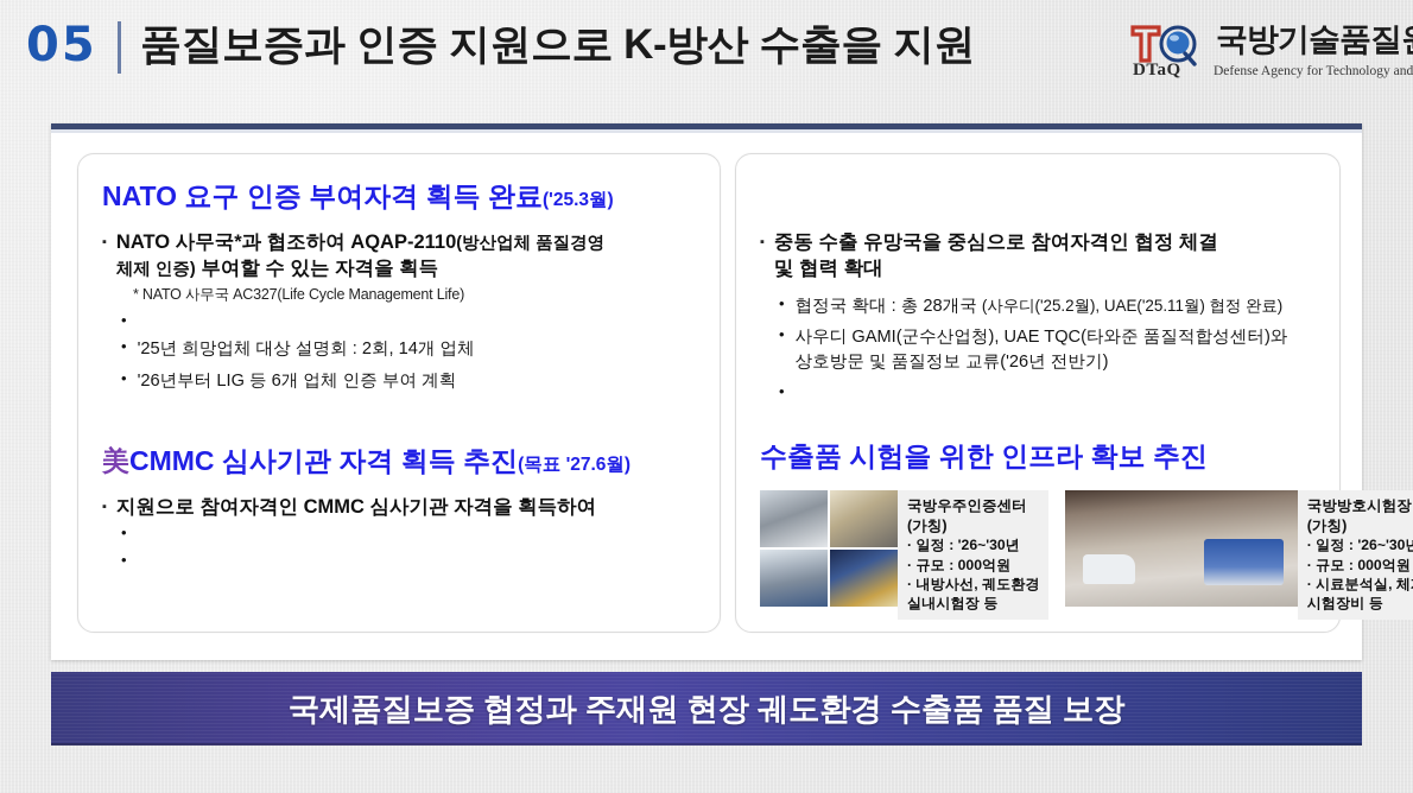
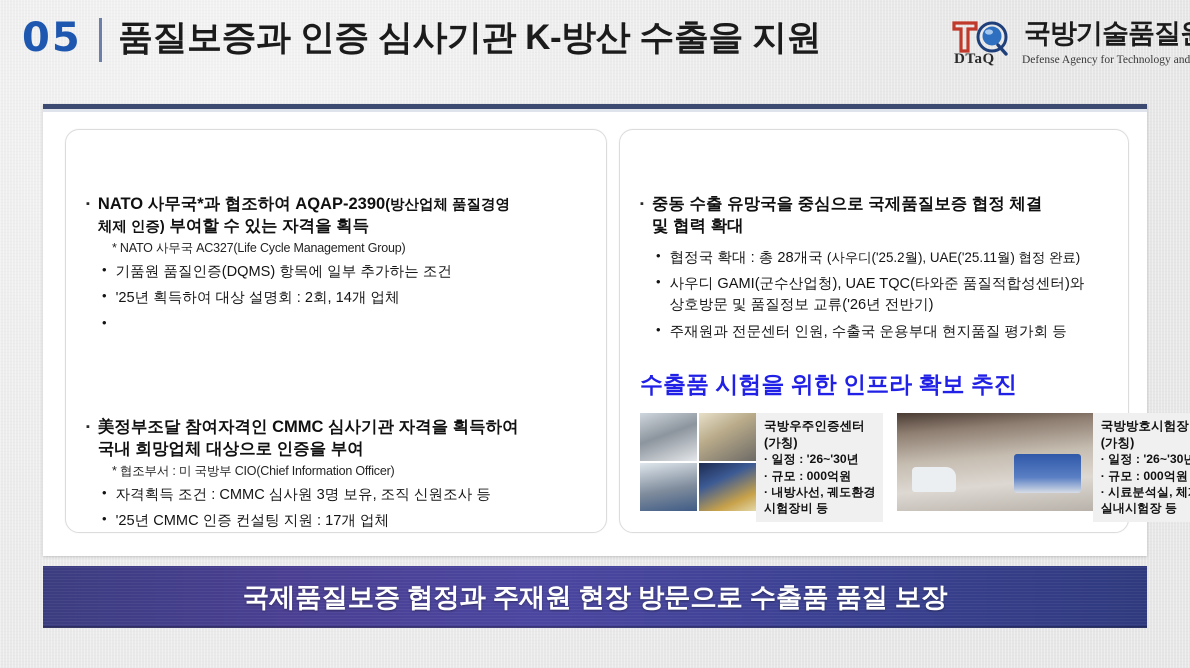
  05
- 품질보증과 인증 지원으로 K-방산 수출을 지원
+ 품질보증과 인증 심사기관 K-방산 수출을 지원
  국방기술품질
  DTaQ
  Defense Agency for Technology and
- NATO 요구 인증 부여자격 획득 완료('25.3월)
  ▪
- NATO 사무국*과 협조하여 AQAP-2110(방산업체 품질경영
+ NATO 사무국*과 협조하여 AQAP-2390(방산업체 품질경영
  체제 인증) 부여할 수 있는 자격을 획득
- * NATO 사무국 AC327(Life Cycle Management Life)
+ * NATO 사무국 AC327(Life Cycle Management Group)
  •
+ 기품원 품질인증(DQMS) 항목에 일부 추가하는 조건
  •
- '25년 희망업체 대상 설명회 : 2회, 14개 업체
+ '25년 획득하여 대상 설명회 : 2회, 14개 업체
  •
- '26년부터 LIG 등 6개 업체 인증 부여 계획
- 美CMMC 심사기관 자격 획득 추진(목표 '27.6월)
  ▪
- 지원으로 참여자격인 CMMC 심사기관 자격을 획득하여
+ 美정부조달 참여자격인 CMMC 심사기관 자격을 획득하여
+ 국내 희망업체 대상으로 인증을 부여
+ * 협조부서 : 미 국방부 CIO(Chief Information Officer)
  •
+ 자격획득 조건 : CMMC 심사원 3명 보유, 조직 신원조사 등
  •
+ '25년 CMMC 인증 컨설팅 지원 : 17개 업체
  ▪
- 중동 수출 유망국을 중심으로 참여자격인 협정 체결
+ 중동 수출 유망국을 중심으로 국제품질보증 협정 체결
  및 협력 확대
  •
  협정국 확대 : 총 28개국 (사우디('25.2월), UAE('25.11월) 협정 완료)
  •
  사우디 GAMI(군수산업청), UAE TQC(타와준 품질적합성센터)와
  상호방문 및 품질정보 교류('26년 전반기)
  •
+ 주재원과 전문센터 인원, 수출국 운용부대 현지품질 평가회 등
  수출품 시험을 위한 인프라 확보 추진
  국방우주인증센터
  (가칭)
  · 일정 : '26~'30년
  · 규모 : 000억원
  · 내방사선, 궤도환경
- 실내시험장 등
+ 시험장비 등
  국방방호시험장
  (가칭)
  · 일정 : '26~'30년
  · 규모 : 000억원
  · 시료분석실, 체
- 시험장비 등
+ 실내시험장 등
- 국제품질보증 협정과 주재원 현장 궤도환경 수출품 품질 보장
+ 국제품질보증 협정과 주재원 현장 방문으로 수출품 품질 보장
